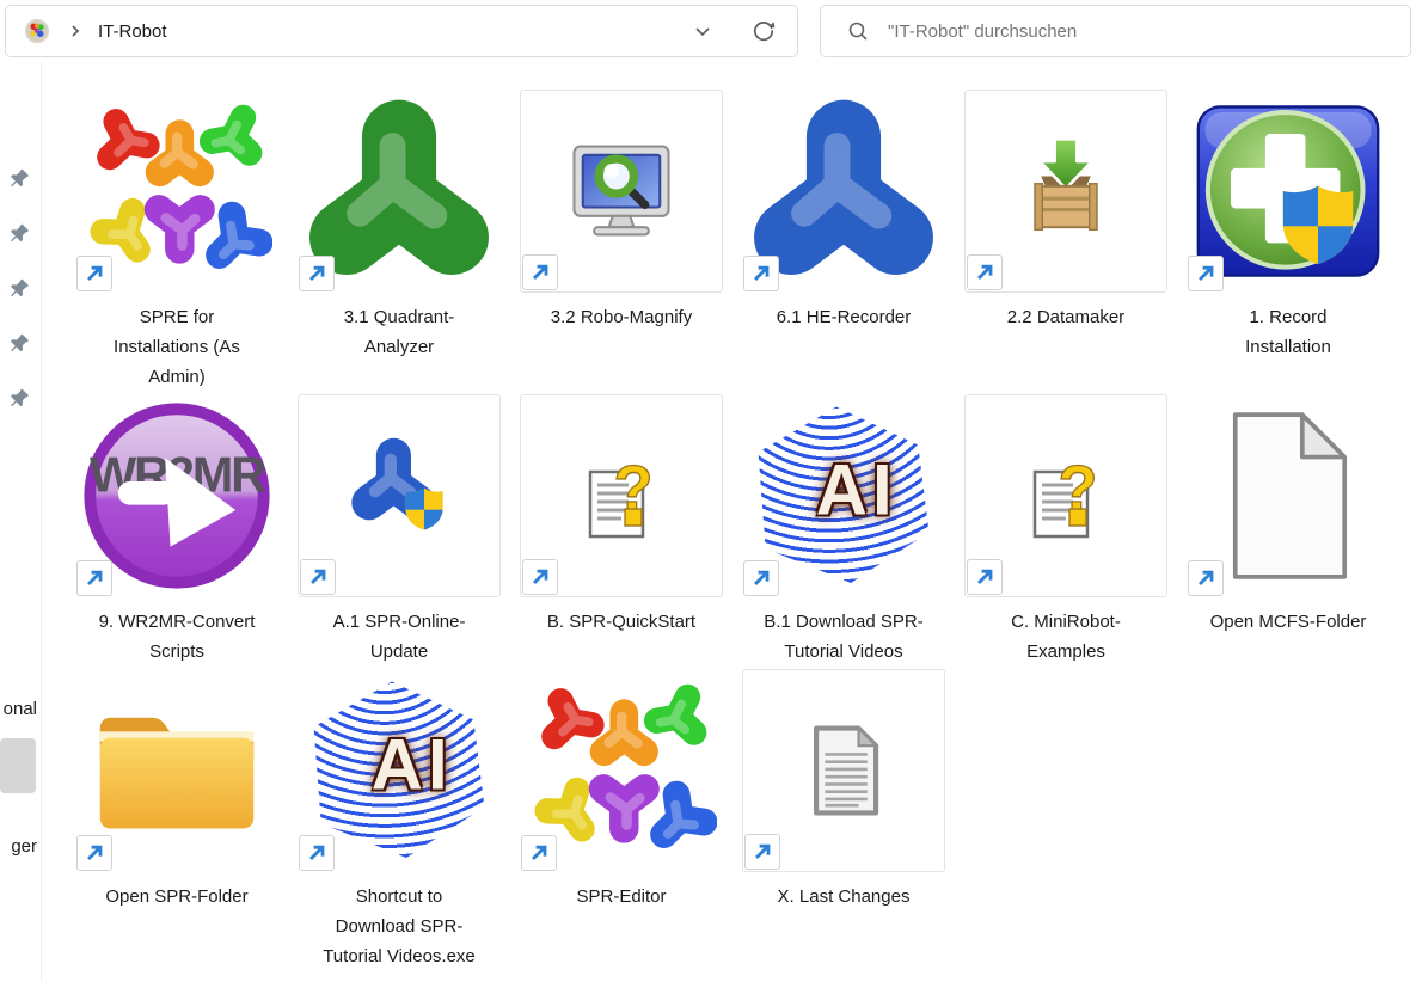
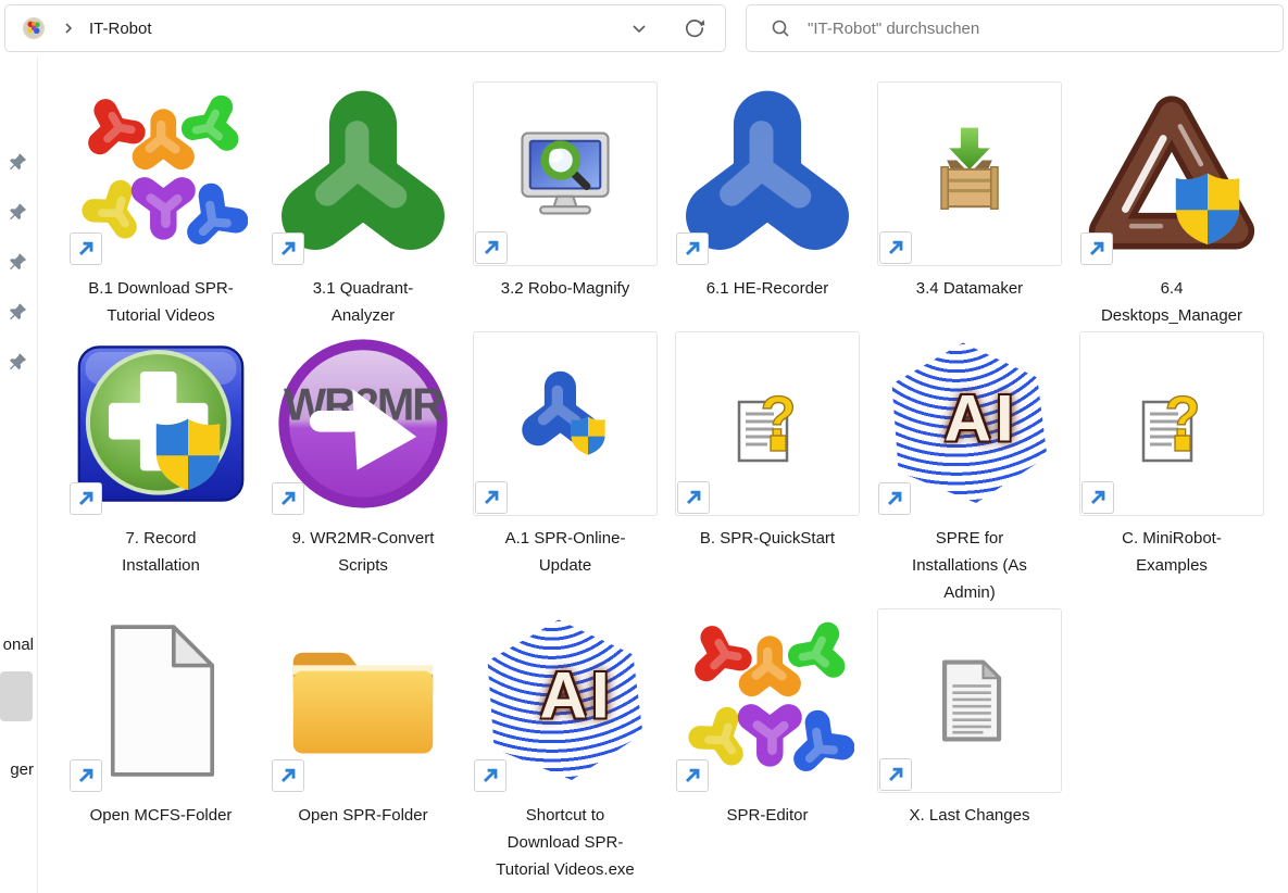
  IT-Robot
  "IT-Robot" durchsuchen
  onal
  ger
- SPRE for Installations (As Admin)
+ B.1 Download SPR-Tutorial Videos
  3.1 Quadrant-Analyzer
  3.2 Robo-Magnify
  6.1 HE-Recorder
- 2.2 Datamaker
+ 3.4 Datamaker
+ 6.4 Desktops_Manager
- 1. Record Installation
+ 7. Record Installation
  WRMR
  9. WR2MR-Convert Scripts
  A.1 SPR-Online-Update
  B. SPR-QuickStart
  AI
- B.1 Download SPR-Tutorial Videos
+ SPRE for Installations (As Admin)
  C. MiniRobot-Examples
  Open MCFS-Folder
  Open SPR-Folder
  AI
  Shortcut to Download SPR-Tutorial Videos.exe
  SPR-Editor
  X. Last Changes
